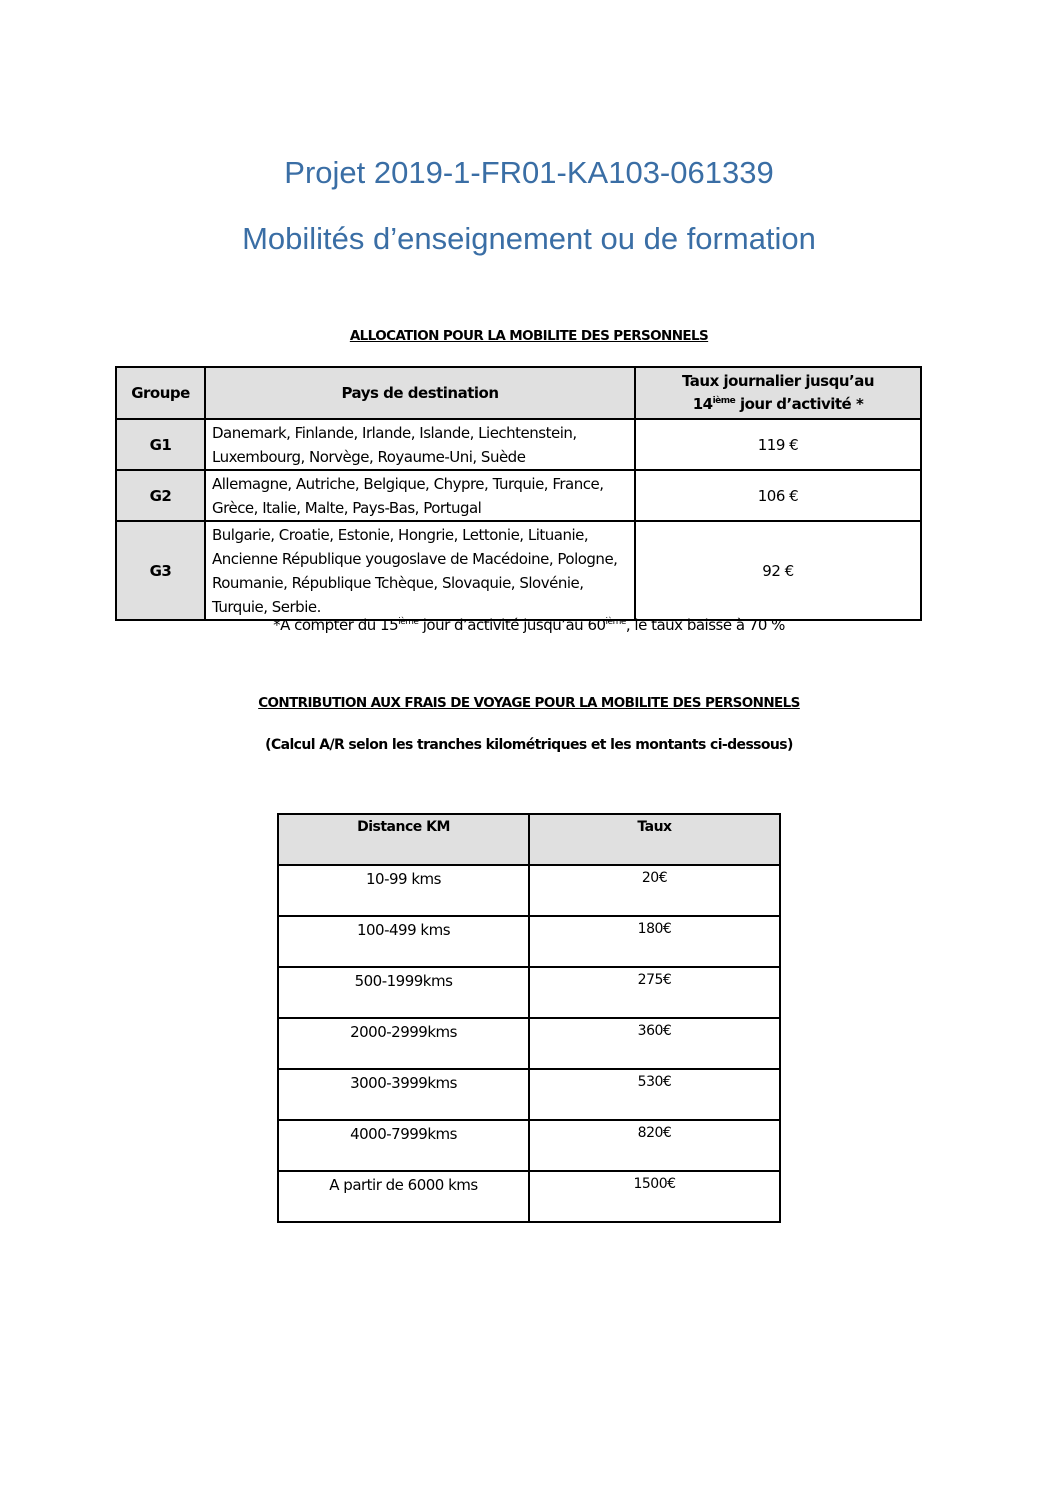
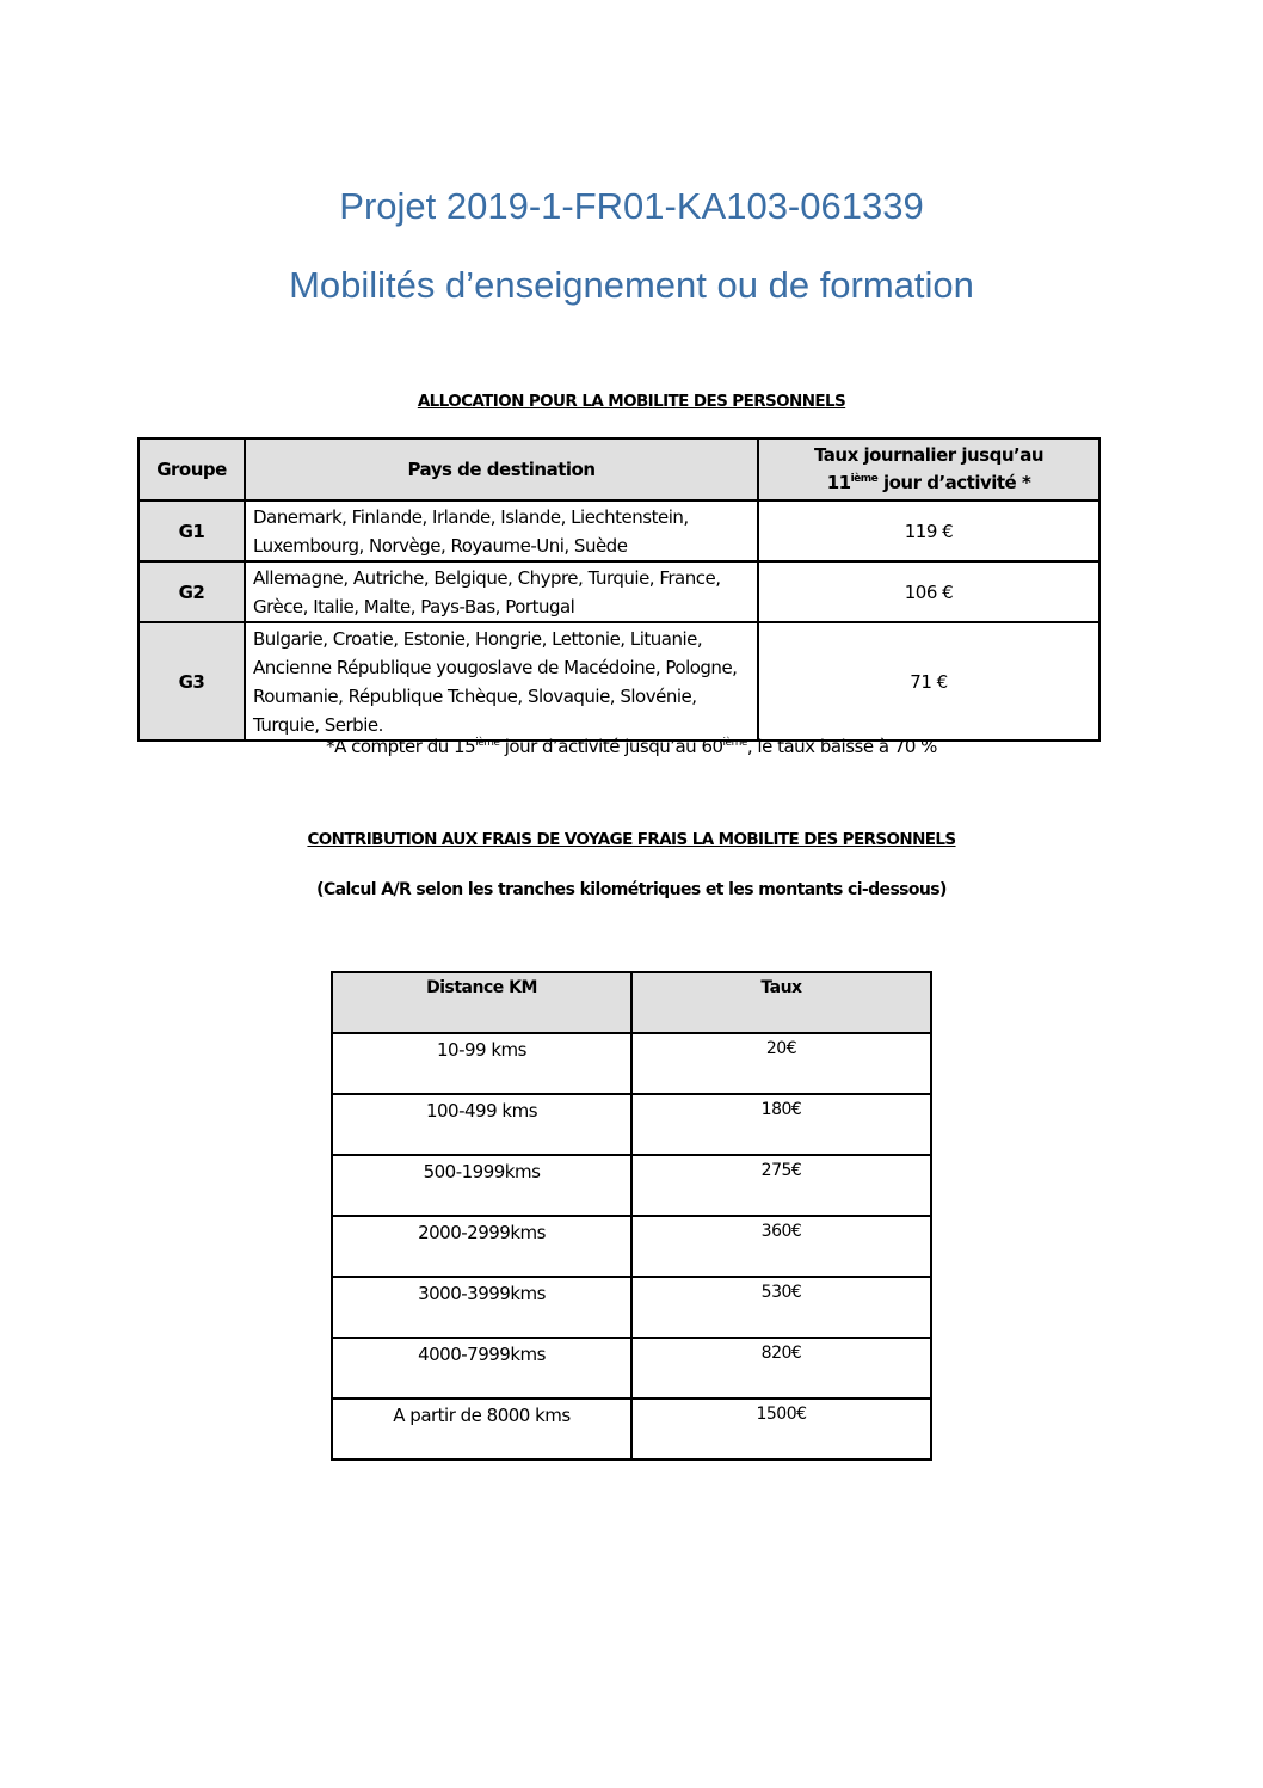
  Projet 2019-1-FR01-KA103-061339
  Mobilités d’enseignement ou de formation
  ALLOCATION POUR LA MOBILITE DES PERSONNELS
- Groupe	Pays de destination	Taux journalier jusqu’au 14ième jour d’activité *
+ Groupe	Pays de destination	Taux journalier jusqu’au 11ième jour d’activité *
  G1	Danemark, Finlande, Irlande, Islande, Liechtenstein, Luxembourg, Norvège, Royaume-Uni, Suède	119 €
  G2	Allemagne, Autriche, Belgique, Chypre, Turquie, France, Grèce, Italie, Malte, Pays-Bas, Portugal	106 €
- G3	Bulgarie, Croatie, Estonie, Hongrie, Lettonie, Lituanie, Ancienne République yougoslave de Macédoine, Pologne, Roumanie, République Tchèque, Slovaquie, Slovénie, Turquie, Serbie.	92 €
+ G3	Bulgarie, Croatie, Estonie, Hongrie, Lettonie, Lituanie, Ancienne République yougoslave de Macédoine, Pologne, Roumanie, République Tchèque, Slovaquie, Slovénie, Turquie, Serbie.	71 €
  *A compter du 15ième jour d’activité jusqu’au 60ième, le taux baisse à 70 %
- CONTRIBUTION AUX FRAIS DE VOYAGE POUR LA MOBILITE DES PERSONNELS
+ CONTRIBUTION AUX FRAIS DE VOYAGE FRAIS LA MOBILITE DES PERSONNELS
  (Calcul A/R selon les tranches kilométriques et les montants ci-dessous)
  Distance KM	Taux
  10-99 kms	20€
  100-499 kms	180€
  500-1999kms	275€
  2000-2999kms	360€
  3000-3999kms	530€
  4000-7999kms	820€
- A partir de 6000 kms	1500€
+ A partir de 8000 kms	1500€
